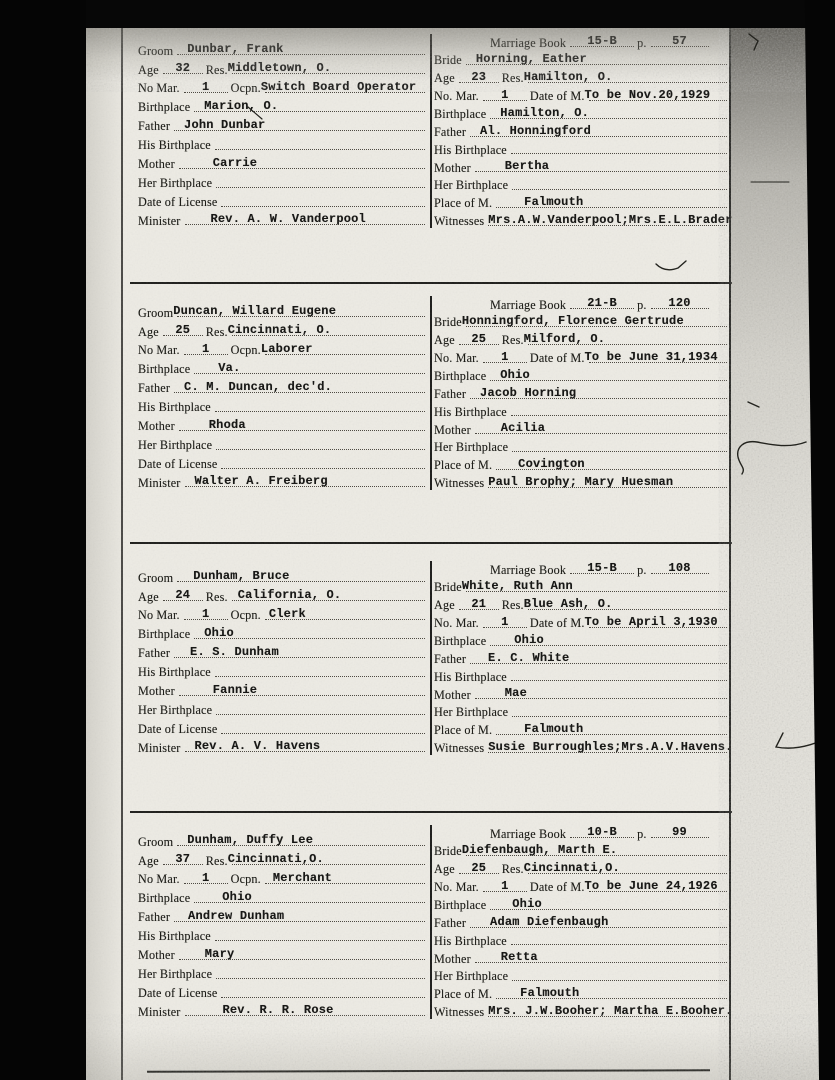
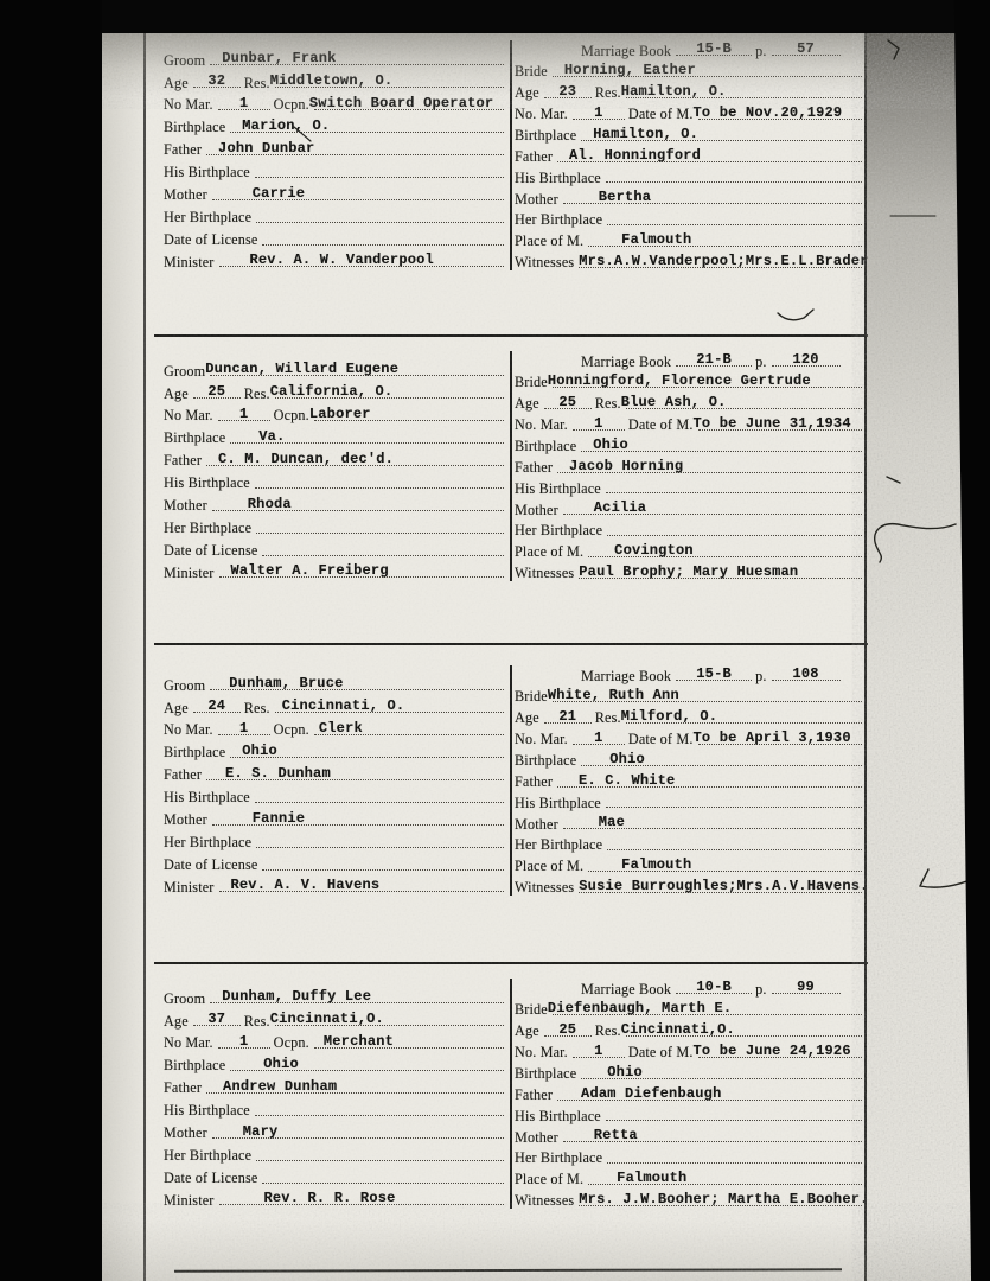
  No Mar.
  1
  Ocpn.
  Switch Board Operator
  Birthplace
  Marion, O.
  Father
  John Dunbar
  His Birthplace
  Mother
  Carrie
  Her Birthplace
  Date of License
  Minister
  Rev. A. W. Vanderpool
  No. Mar.
  1
  Date of M.
  To be Nov.20,1929
  Birthplace
  Hamilton, O.
  Father
  Al. Honningford
  His Birthplace
  Mother
  Bertha
  Her Birthplace
  Place of M.
  Falmouth
  Witnesses
  Mrs.A.W.Vanderpool;Mrs.E.L.Brade
  Groom
  Duncan, Willard Eugene
  Age
  25
  Res.
- Cincinnati, O.
+ California, O.
  No Mar.
  1
  Ocpn.
  Laborer
  Birthplace
  Va.
  Father
  C. M. Duncan, dec'd.
  His Birthplace
  Mother
  Rhoda
  Her Birthplace
  Date of License
  Minister
  Walter A. Freiberg
  Marriage Book
  21-B
  p.
  120
  Bride
  Honningford, Florence Gertrude
  Age
  25
  Res.
- Milford, O.
+ Blue Ash, O.
  No. Mar.
  1
  Date of M.
  To be June 31,1934
  Birthplace
  Ohio
  Father
  Jacob Horning
  His Birthplace
  Mother
  Acilia
  Her Birthplace
  Place of M.
  Covington
  Witnesses
  Paul Brophy; Mary Huesman
  Groom
  Dunham, Bruce
  Age
  24
  Res.
- California, O.
+ Cincinnati, O.
  No Mar.
  1
  Ocpn.
  Clerk
  Birthplace
  Ohio
  Father
  E. S. Dunham
  His Birthplace
  Mother
  Fannie
  Her Birthplace
  Date of License
  Minister
  Rev. A. V. Havens
  Marriage Book
  15-B
  p.
  108
  Bride
  White, Ruth Ann
  Age
  21
  Res.
- Blue Ash, O.
+ Milford, O.
  No. Mar.
  1
  Date of M.
  To be April 3,1930
  Birthplace
  Ohio
  Father
  E. C. White
  His Birthplace
  Mother
  Mae
  Her Birthplace
  Place of M.
  Falmouth
  Witnesses
  Susie Burroughles;Mrs.A.V.Havens
  Groom
  Dunham, Duffy Lee
  Age
  37
  Res.
  Cincinnati,O.
  No Mar.
  1
  Ocpn.
  Merchant
  Birthplace
  Ohio
  Father
  Andrew Dunham
  His Birthplace
  Mother
  Mary
  Her Birthplace
  Date of License
  Minister
  Rev. R. R. Rose
  Marriage Book
  10-B
  p.
  99
  Bride
  Diefenbaugh, Marth E.
  Age
  25
  Res.
  Cincinnati,O.
  No. Mar.
  1
  Date of M.
  To be June 24,1926
  Birthplace
  Ohio
  Father
  Adam Diefenbaugh
  His Birthplace
  Mother
  Retta
  Her Birthplace
  Place of M.
  Falmouth
  Witnesses
  Mrs. J.W.Booher; Martha E.Booher
